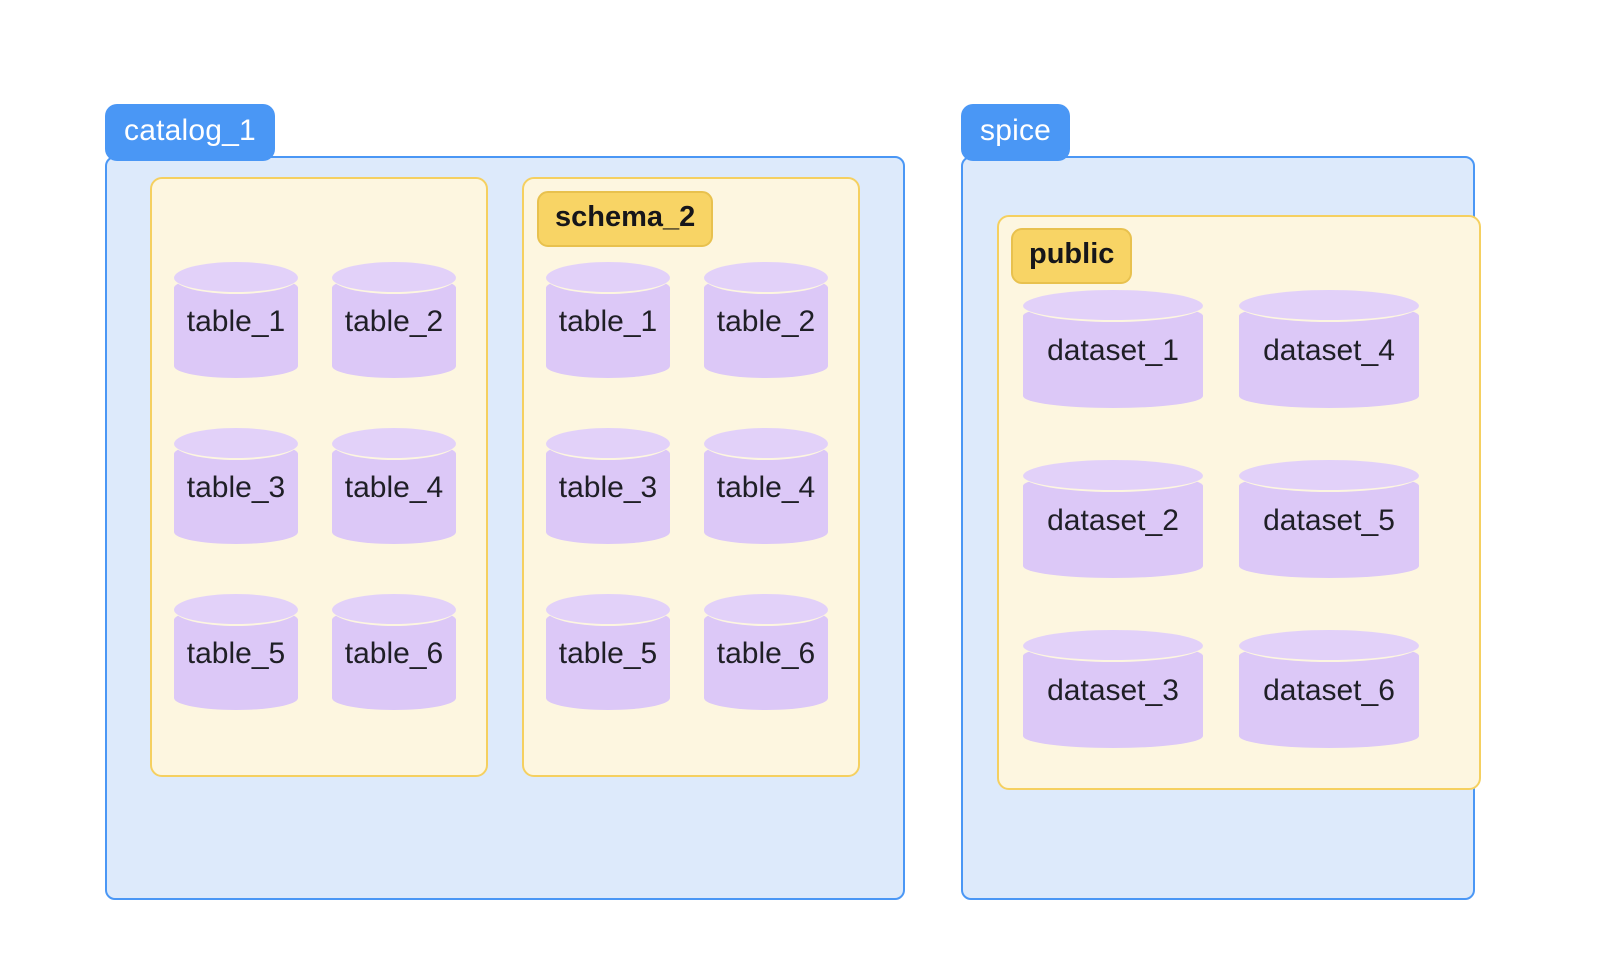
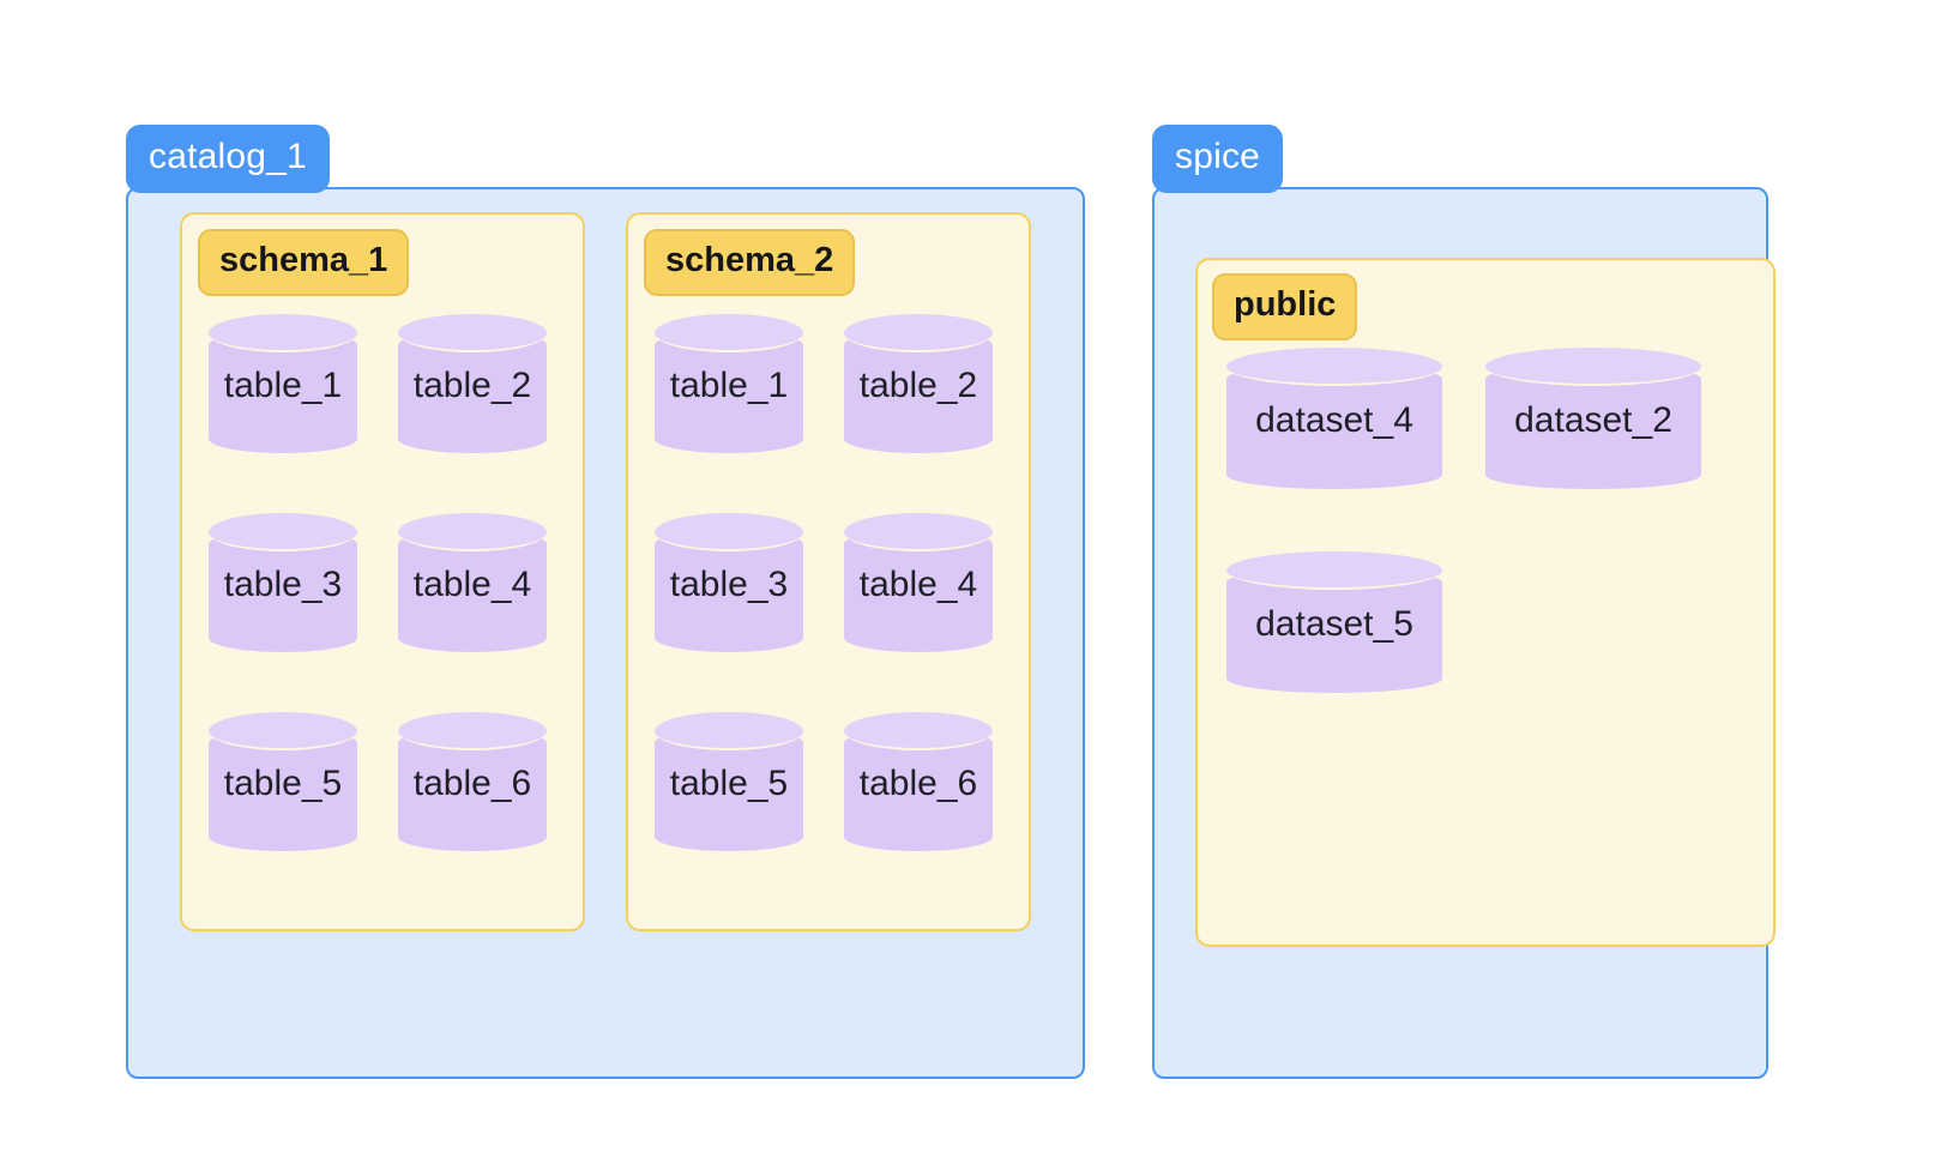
  catalog_1
+ schema_1
  table_1
  table_2
  table_3
  table_4
  table_5
  table_6
  schema_2
  table_1
  table_2
  table_3
  table_4
  table_5
  table_6
  spice
  public
- dataset_1
  dataset_4
  dataset_2
  dataset_5
- dataset_3
- dataset_6
